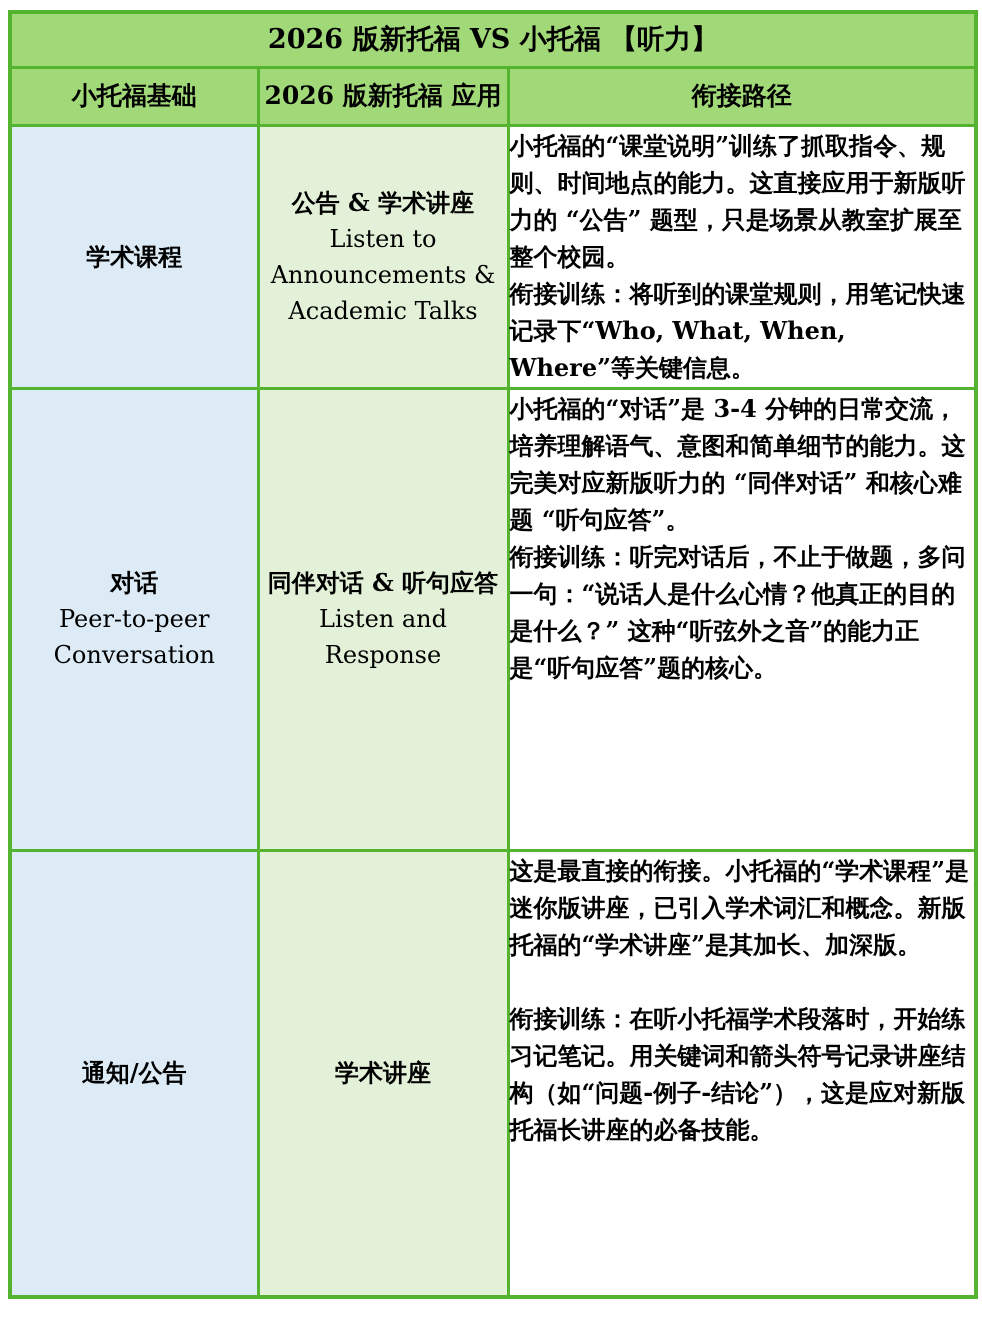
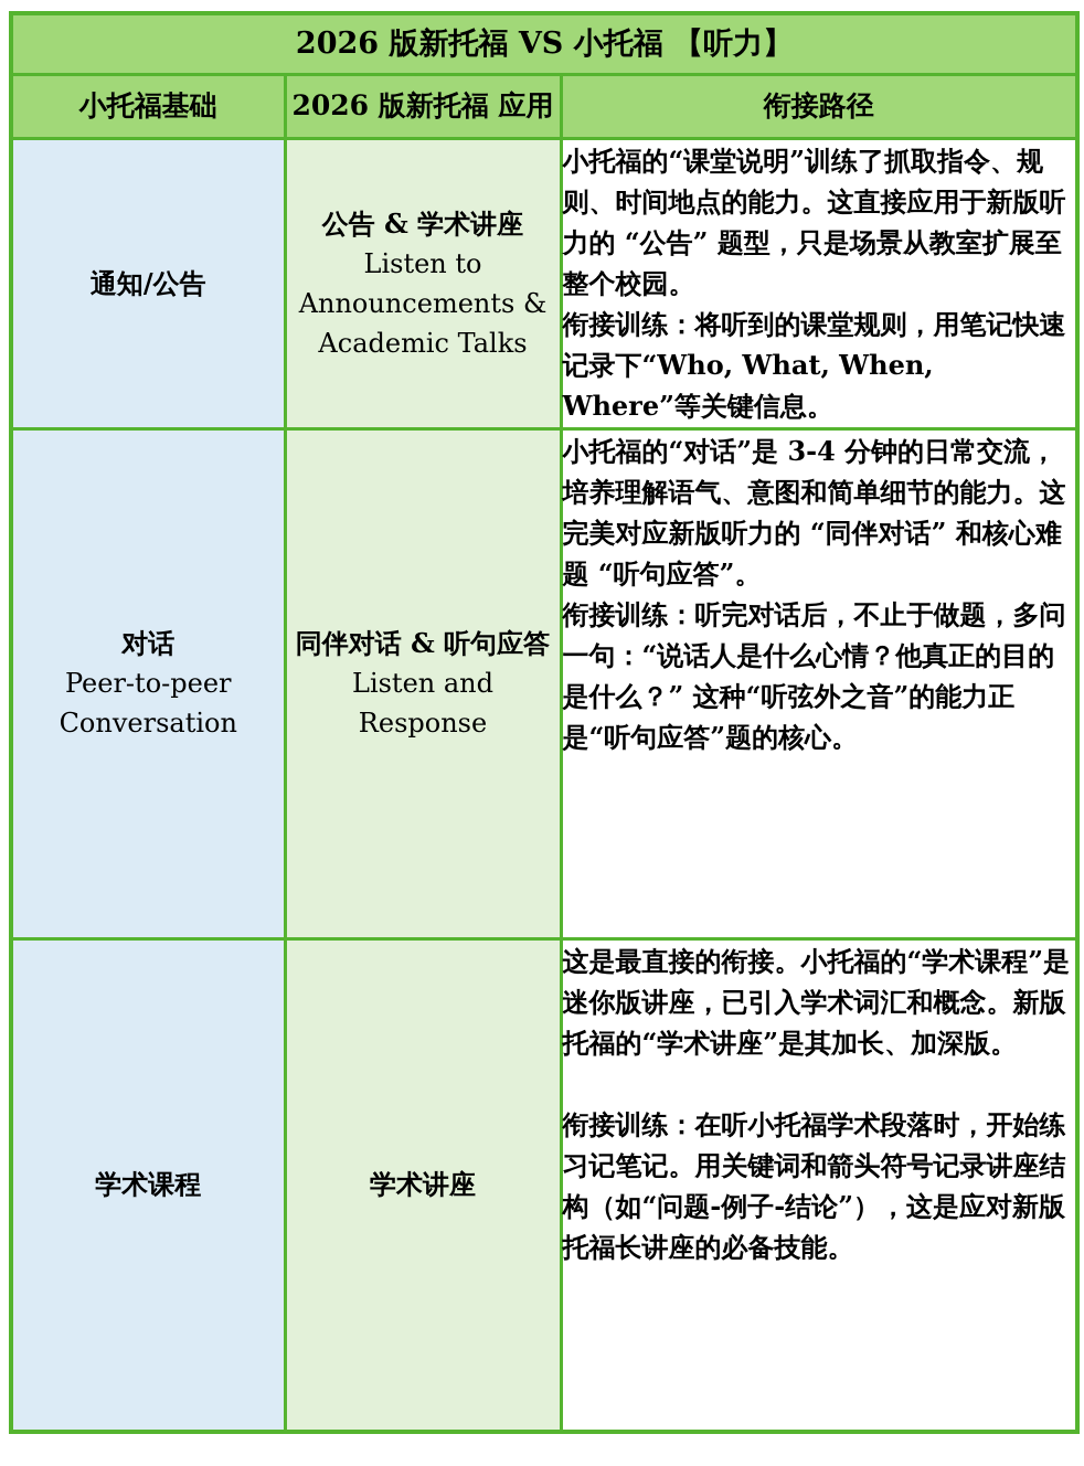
  2026 版新托福 VS 小托福 【听力】
  小托福基础	2026 版新托福 应用	衔接路径
- 学术课程	公告 & 学术讲座 Listen to Announcements & Academic Talks	小托福的“课堂说明”训练了抓取指令、规则、时间地点的能力。这直接应用于新版听力的 “公告” 题型，只是场景从教室扩展至整个校园。 衔接训练：将听到的课堂规则，用笔记快速记录下“Who, What, When, Where”等关键信息。
+ 通知/公告	公告 & 学术讲座 Listen to Announcements & Academic Talks	小托福的“课堂说明”训练了抓取指令、规则、时间地点的能力。这直接应用于新版听力的 “公告” 题型，只是场景从教室扩展至整个校园。 衔接训练：将听到的课堂规则，用笔记快速记录下“Who, What, When, Where”等关键信息。
  对话 Peer-to-peer Conversation	同伴对话 & 听句应答 Listen and Response	小托福的“对话”是 3-4 分钟的日常交流，培养理解语气、意图和简单细节的能力。这完美对应新版听力的 “同伴对话” 和核心难题 “听句应答”。 衔接训练：听完对话后，不止于做题，多问一句：“说话人是什么心情？他真正的目的是什么？” 这种“听弦外之音”的能力正是“听句应答”题的核心。
- 通知/公告	学术讲座	这是最直接的衔接。小托福的“学术课程”是迷你版讲座，已引入学术词汇和概念。新版托福的“学术讲座”是其加长、加深版。 衔接训练：在听小托福学术段落时，开始练习记笔记。用关键词和箭头符号记录讲座结构（如“问题-例子-结论”），这是应对新版托福长讲座的必备技能。
+ 学术课程	学术讲座	这是最直接的衔接。小托福的“学术课程”是迷你版讲座，已引入学术词汇和概念。新版托福的“学术讲座”是其加长、加深版。 衔接训练：在听小托福学术段落时，开始练习记笔记。用关键词和箭头符号记录讲座结构（如“问题-例子-结论”），这是应对新版托福长讲座的必备技能。
